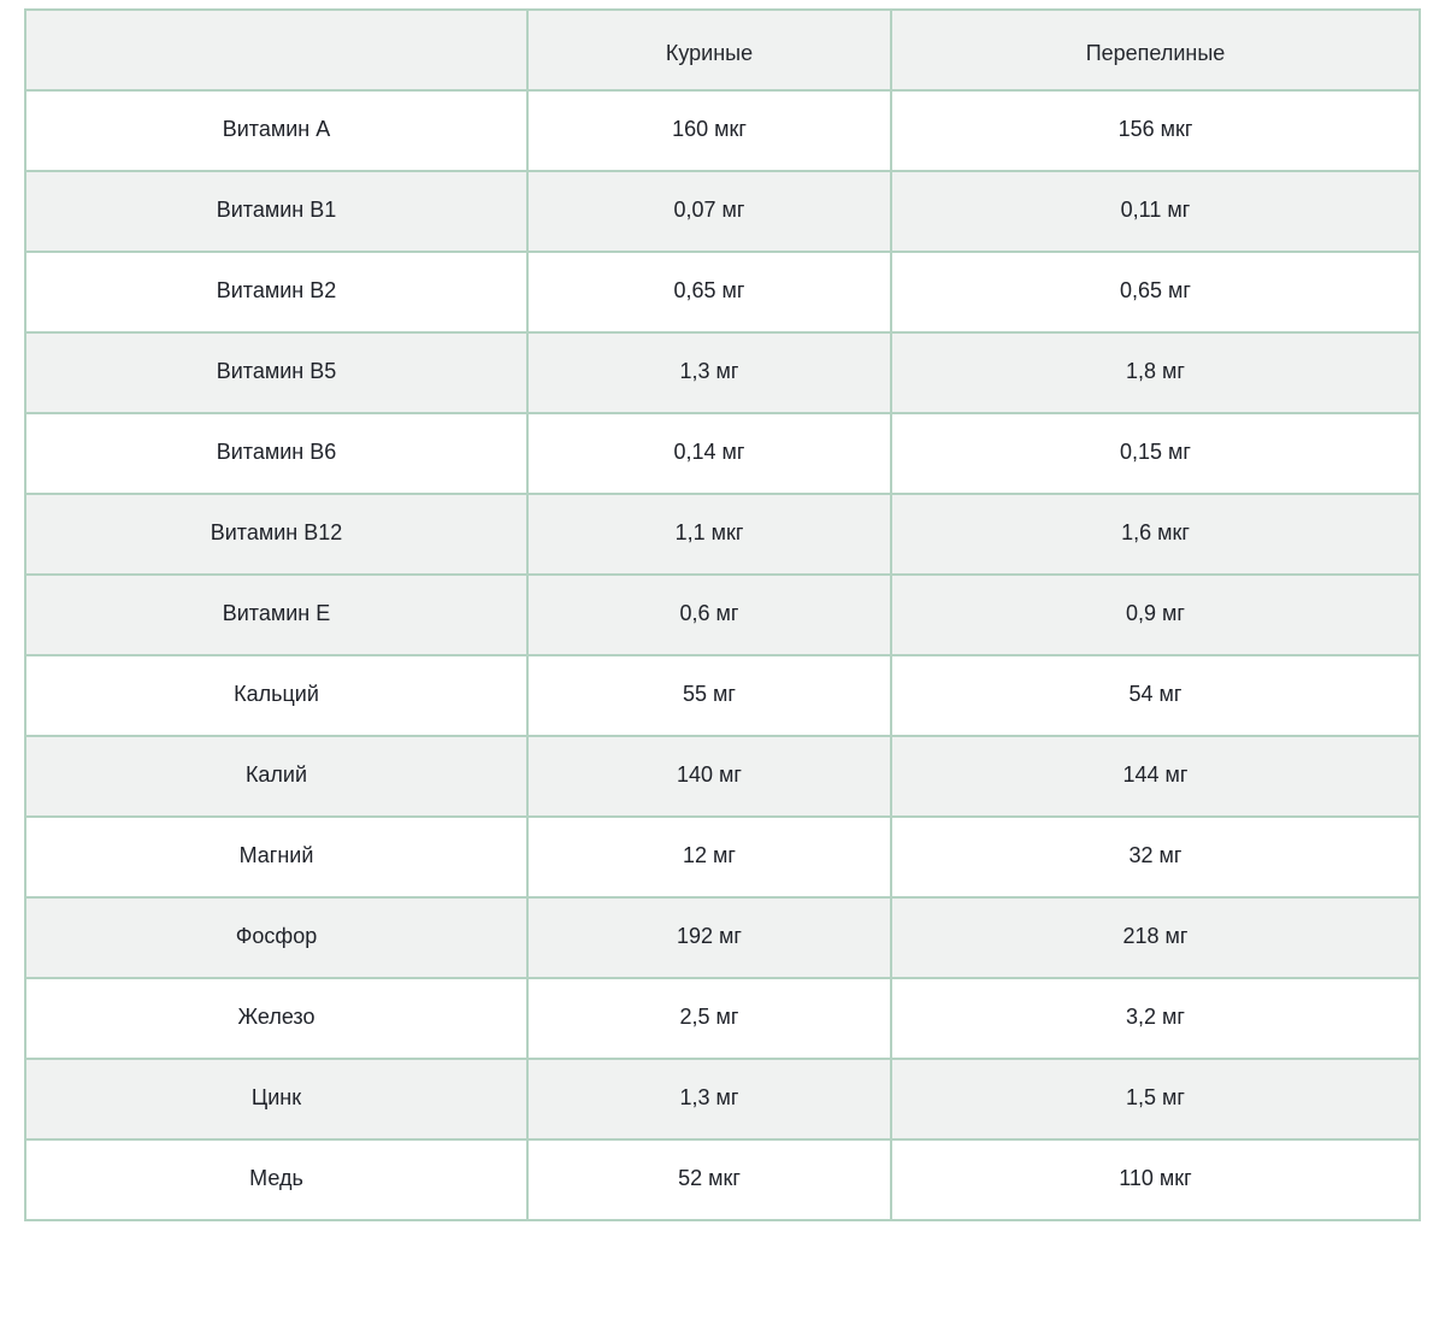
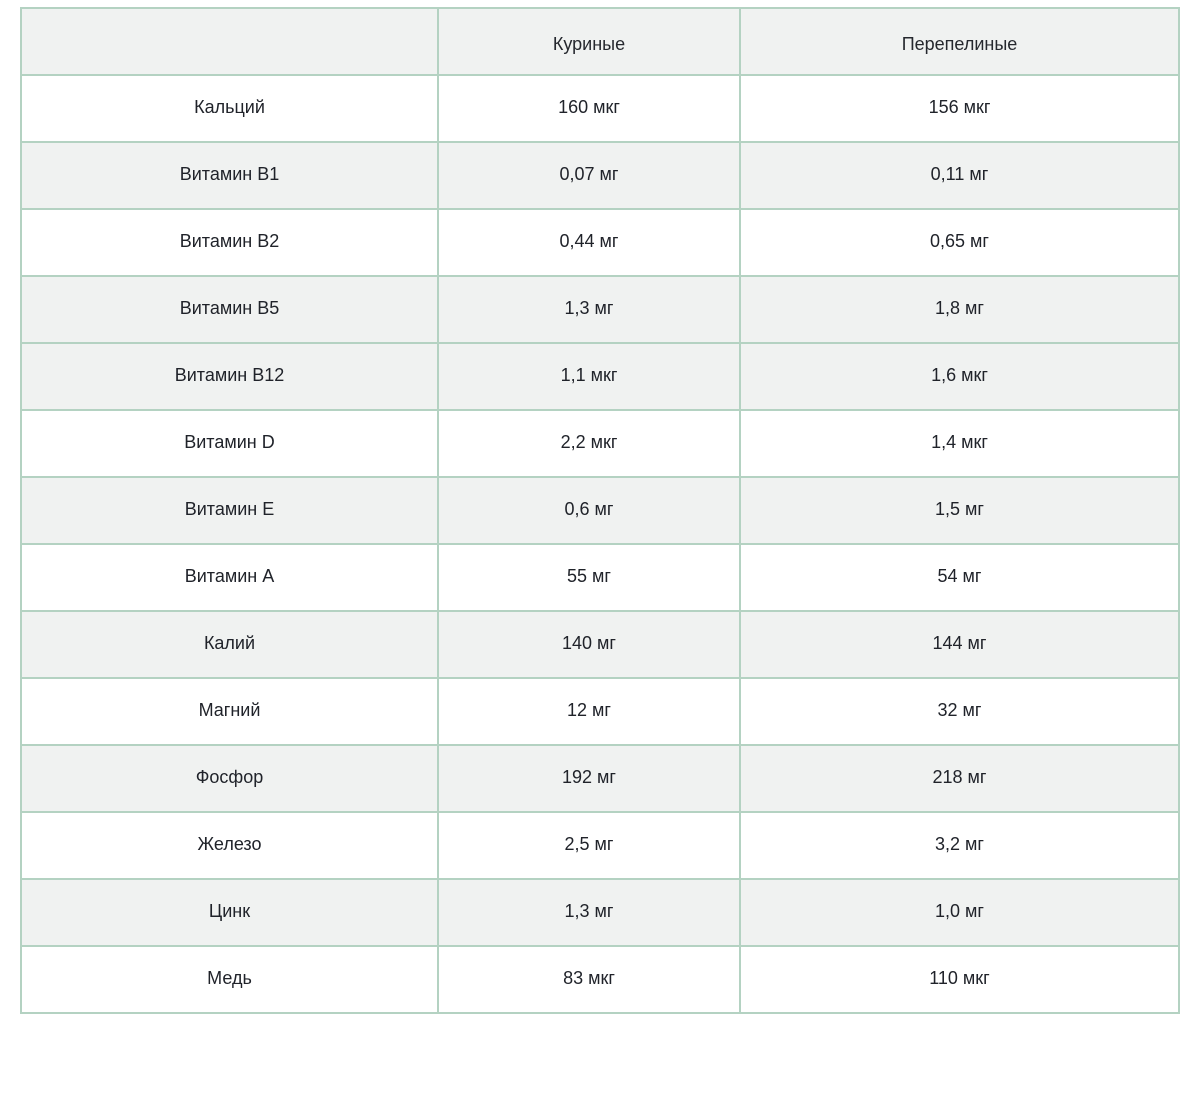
  	Куриные	Перепелиные
- Витамин A	160 мкг	156 мкг
+ Кальций	160 мкг	156 мкг
  Витамин B1	0,07 мг	0,11 мг
- Витамин B2	0,65 мг	0,65 мг
+ Витамин B2	0,44 мг	0,65 мг
  Витамин B5	1,3 мг	1,8 мг
- Витамин B6	0,14 мг	0,15 мг
  Витамин B12	1,1 мкг	1,6 мкг
+ Витамин D	2,2 мкг	1,4 мкг
- Витамин E	0,6 мг	0,9 мг
+ Витамин E	0,6 мг	1,5 мг
- Кальций	55 мг	54 мг
+ Витамин A	55 мг	54 мг
  Калий	140 мг	144 мг
  Магний	12 мг	32 мг
  Фосфор	192 мг	218 мг
  Железо	2,5 мг	3,2 мг
- Цинк	1,3 мг	1,5 мг
+ Цинк	1,3 мг	1,0 мг
- Медь	52 мкг	110 мкг
+ Медь	83 мкг	110 мкг
